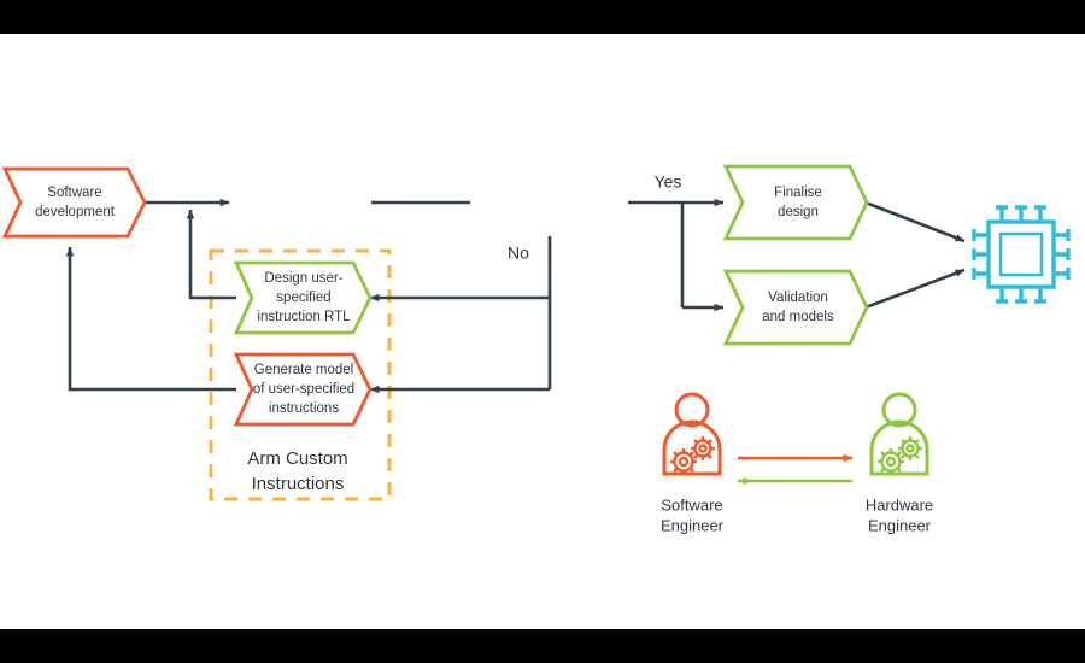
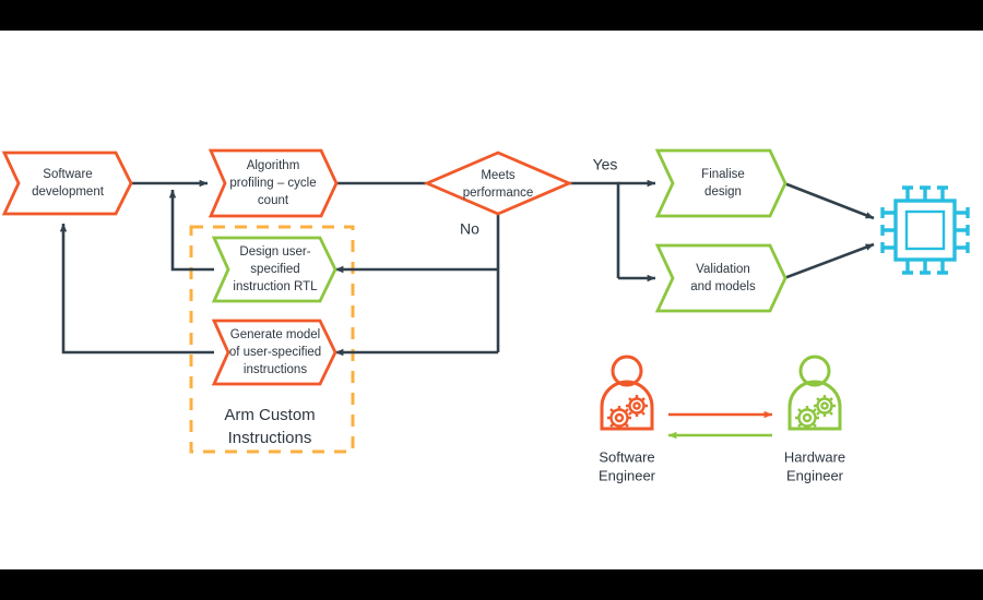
  Arm Custom
  Instructions
  Yes
  No
  Software
  development
+ Algorithm
+ profiling – cycle
+ count
+ Meets
+ performance
  Design user-
  specified
  instruction RTL
  Generate model
  of user-specified
  instructions
  Finalise
  design
  Validation
  and models
  Software
  Engineer
  Hardware
  Engineer
